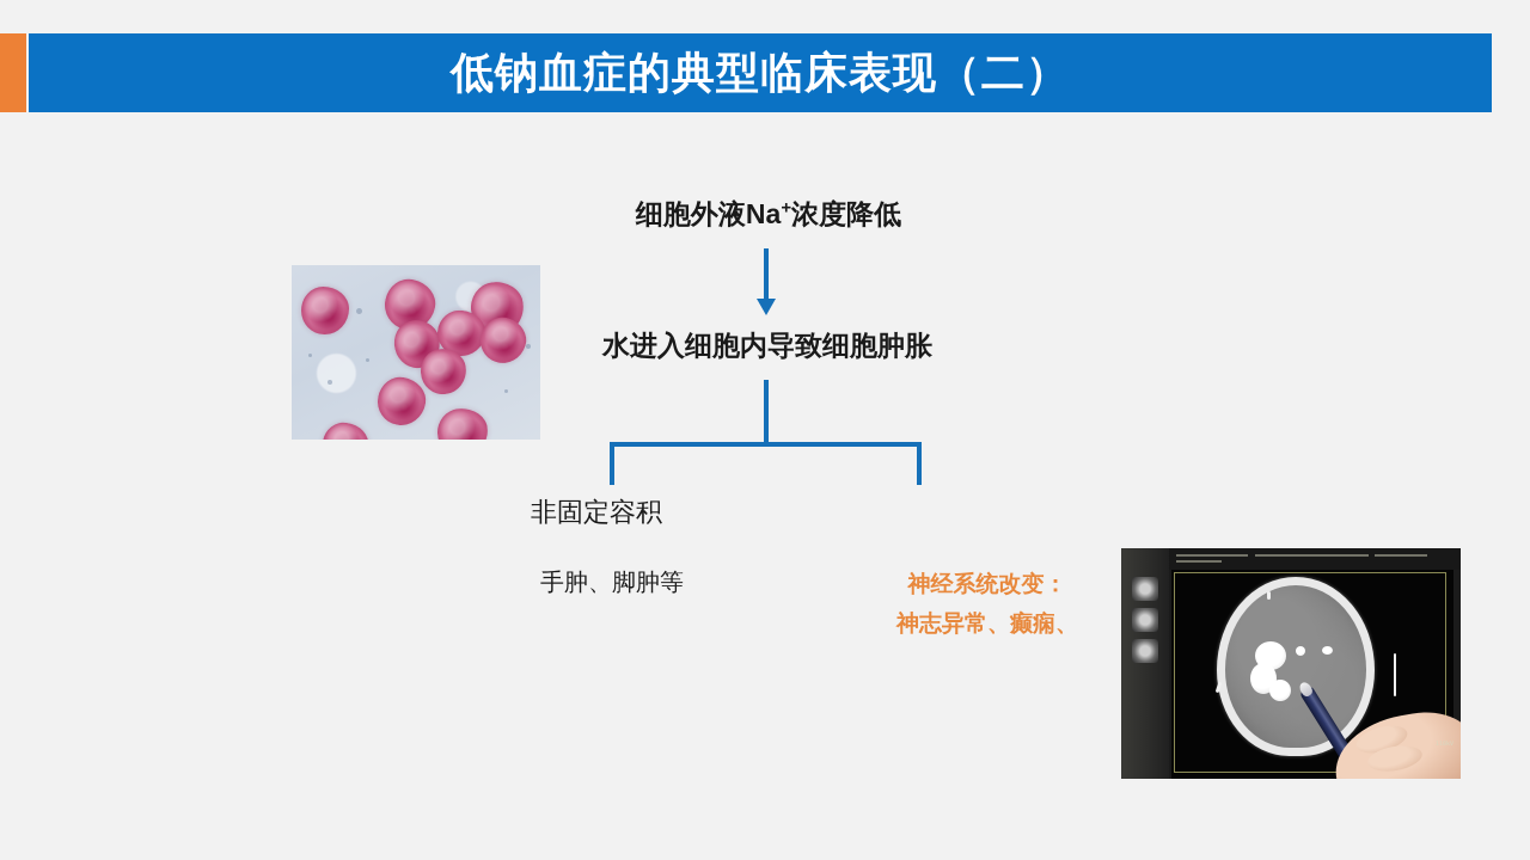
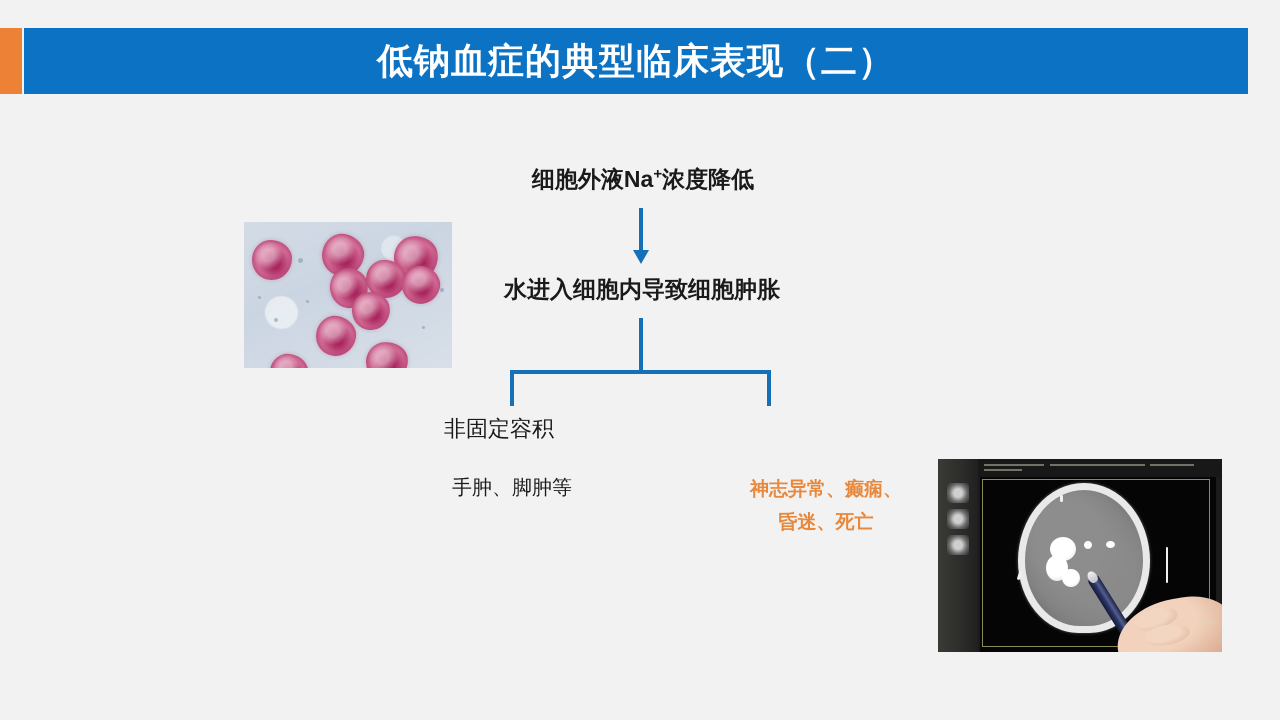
  低钠血症的典型临床表现（二）
  细胞外液Na+浓度降低
  水进入细胞内导致细胞肿胀
  非固定容积
  手肿、脚肿等
- 神经系统改变：
  神志异常、癫痫、
+ 昏迷、死亡
